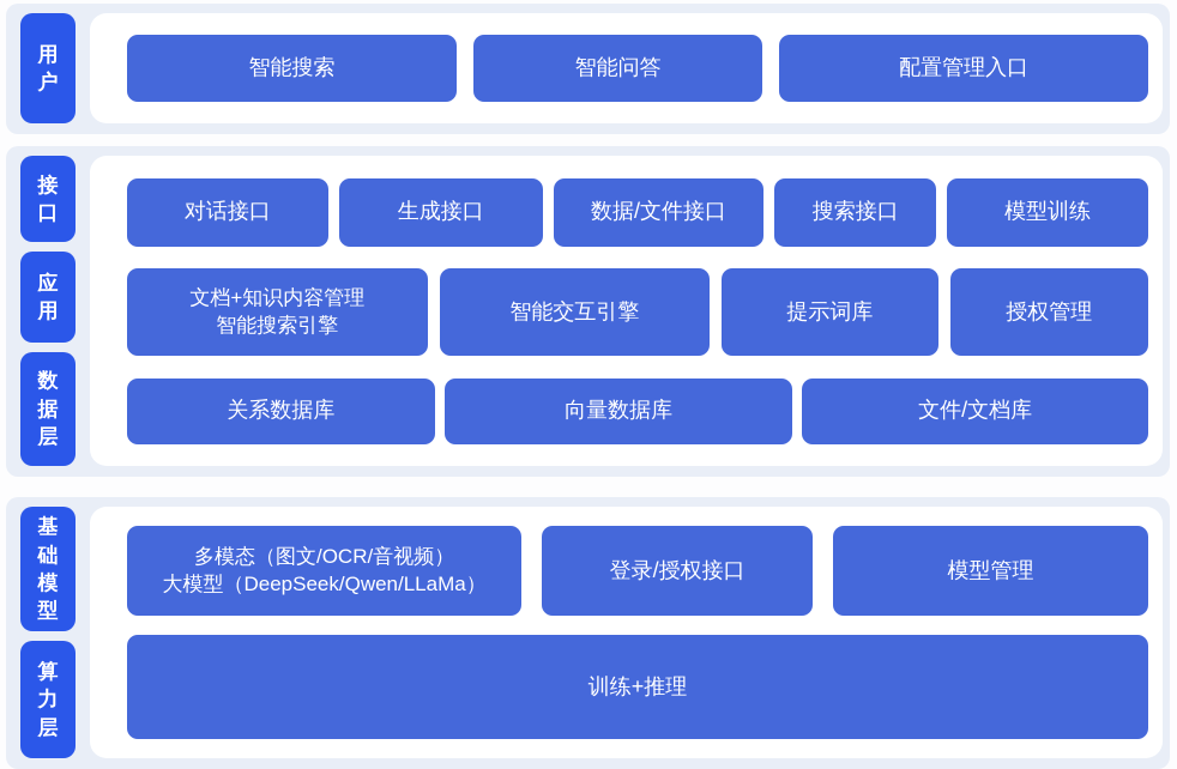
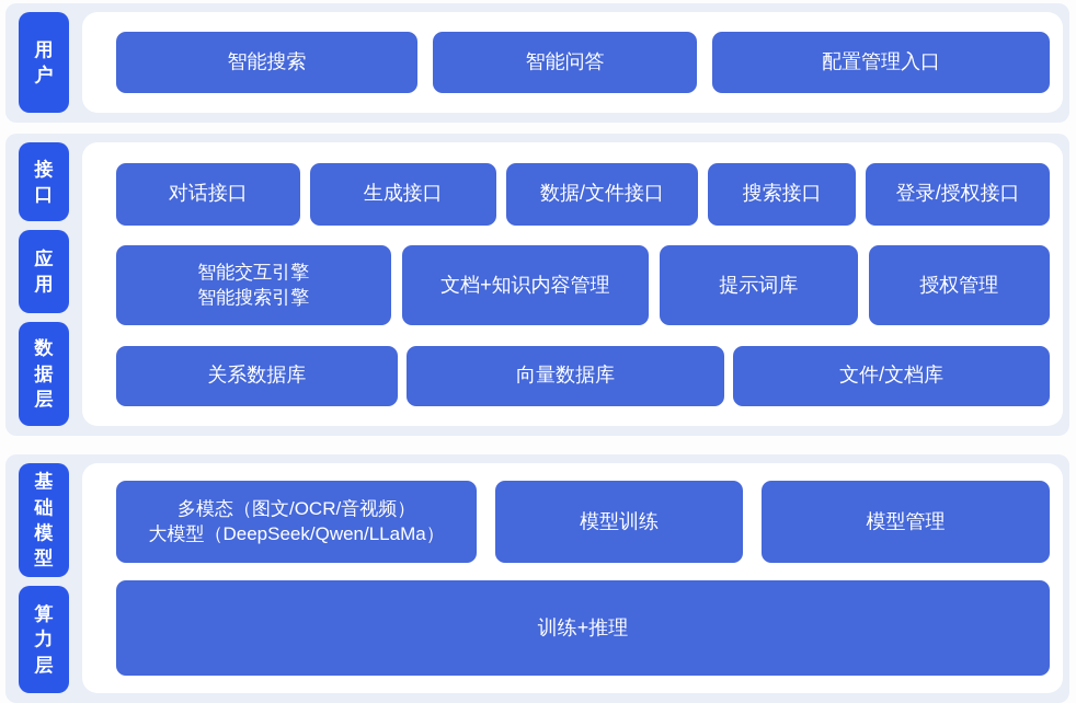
  用户
  智能搜索
  智能问答
  配置管理入口
  接口
  应用
  数据层
  对话接口
  生成接口
  数据/文件接口
  搜索接口
- 模型训练
+ 登录/授权接口
- 文档+知识内容管理
+ 智能交互引擎
  智能搜索引擎
- 智能交互引擎
+ 文档+知识内容管理
  提示词库
  授权管理
  关系数据库
  向量数据库
  文件/文档库
  基础模型
  算力层
  多模态（图文/OCR/音视频）
  大模型（DeepSeek/Qwen/LLaMa）
- 登录/授权接口
+ 模型训练
  模型管理
  训练+推理
